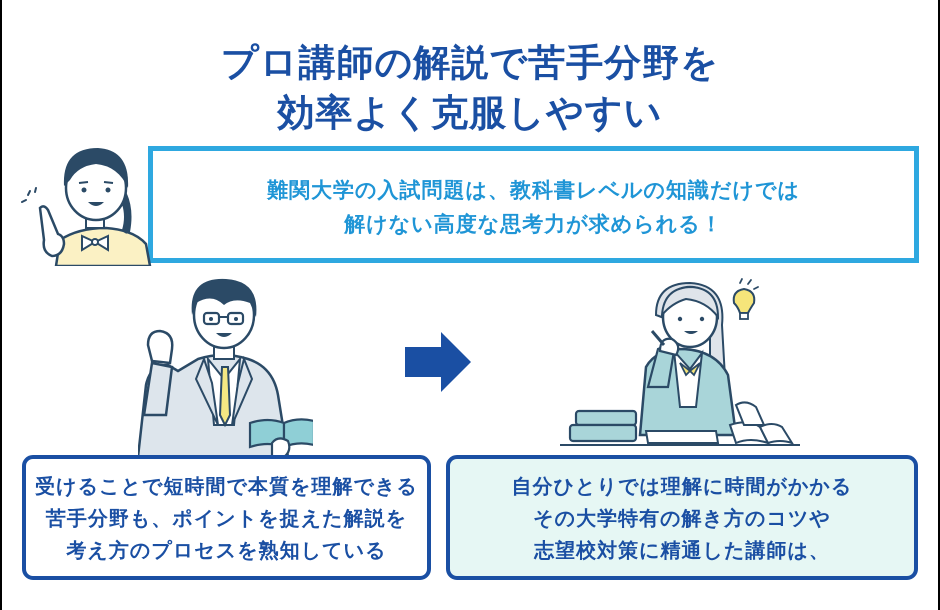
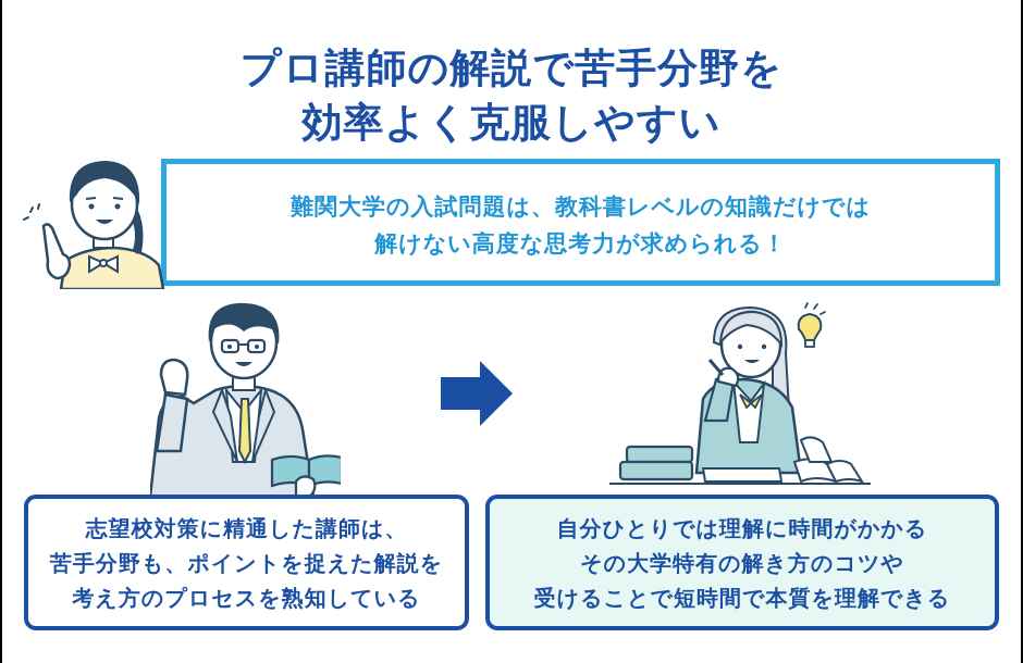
  プロ講師の解説で苦手分野を
  効率よく克服しやすい
  難関大学の入試問題は、教科書レベルの知識だけでは
  解けない高度な思考力が求められる！
- 受けることで短時間で本質を理解できる
+ 志望校対策に精通した講師は、
  苦手分野も、ポイントを捉えた解説を
  考え方のプロセスを熟知している
  自分ひとりでは理解に時間がかかる
  その大学特有の解き方のコツや
- 志望校対策に精通した講師は、
+ 受けることで短時間で本質を理解できる
